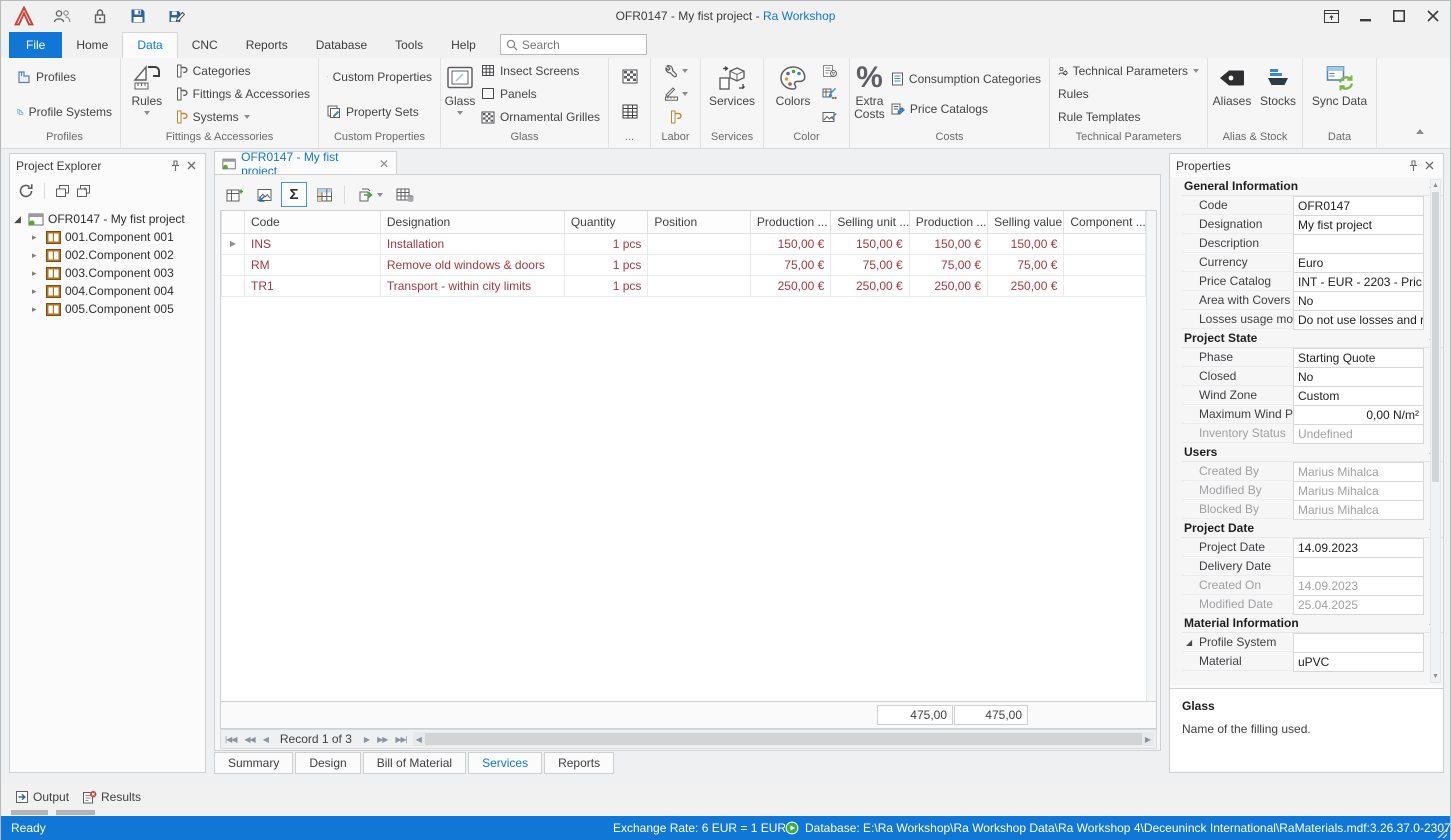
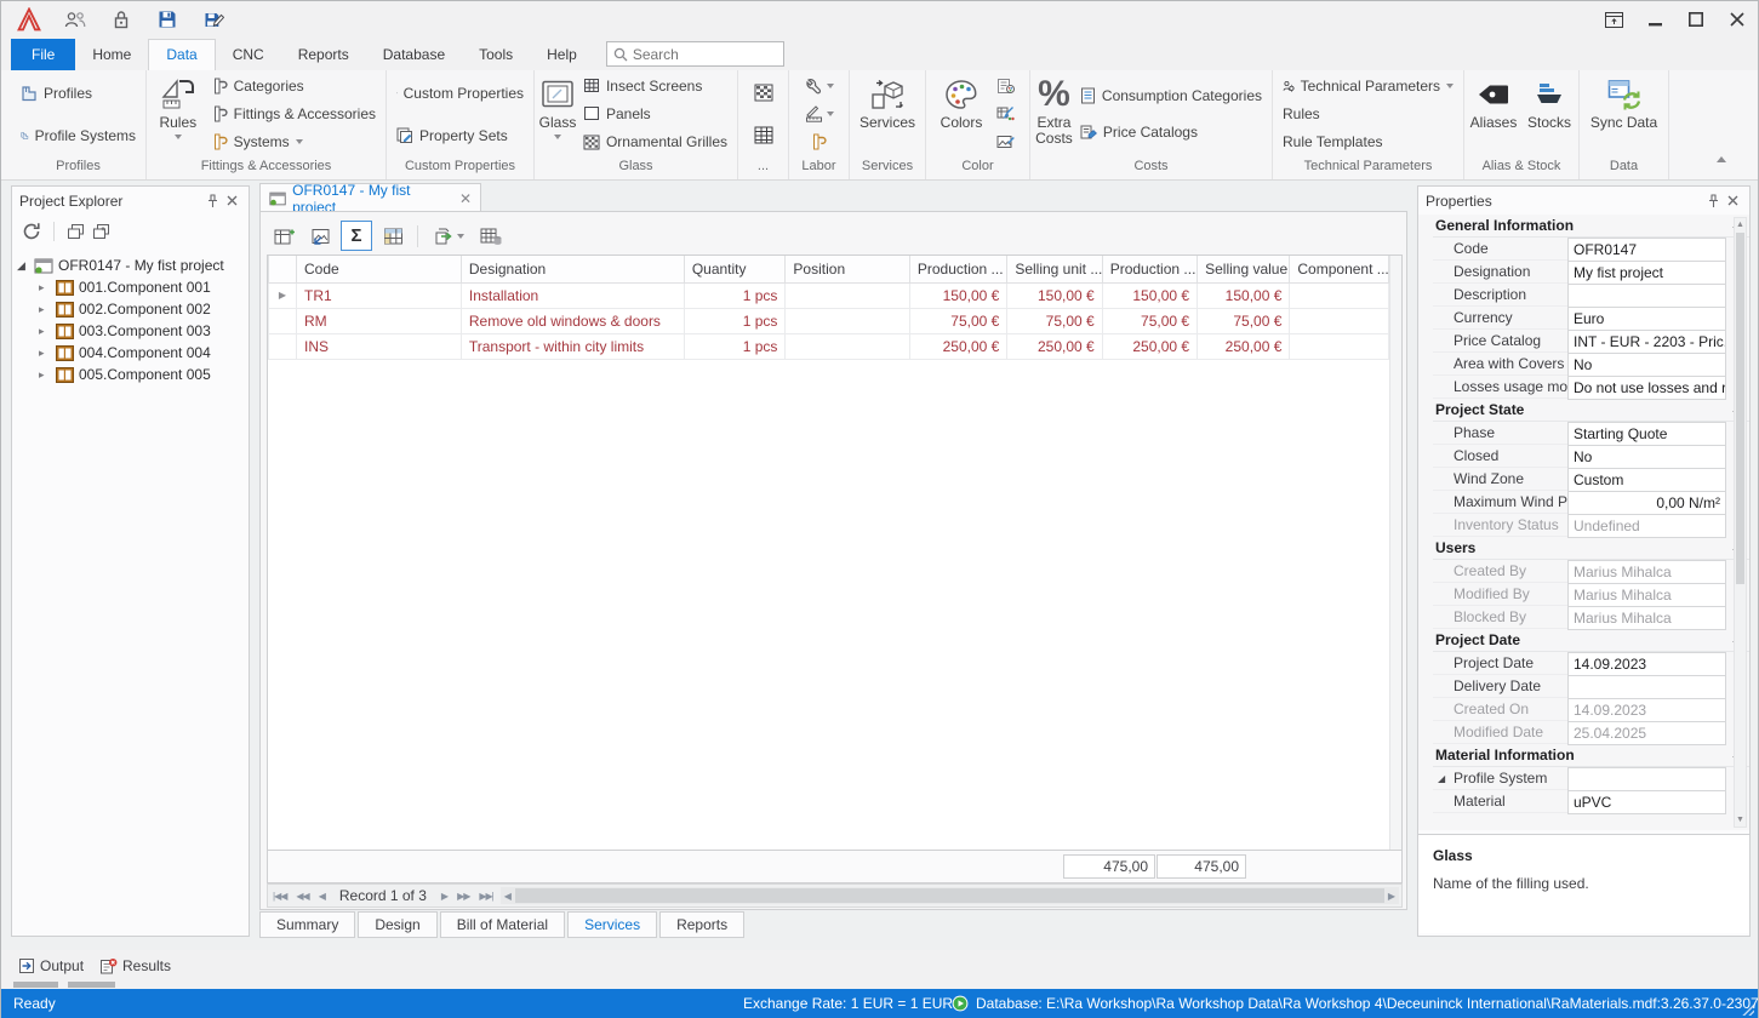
- OFR0147 - My fist project - Ra Workshop
  File
  Home
  Data
  CNC
  Reports
  Database
  Tools
  Help
  Search
  Profiles
  Profile Systems
  Profiles
  Rules
  Categories
  Fittings & Accessories
  Systems
  Fittings & Accessories
  Custom Properties
  Property Sets
  Custom Properties
  Glass
  Insect Screens
  Panels
  Ornamental Grilles
  Glass
  ...
  Labor
  Services
  Services
  Colors
  Color
  %
  Extra
  Costs
  Consumption Categories
  Price Catalogs
  Costs
  Technical Parameters
  Rules
  Rule Templates
  Technical Parameters
  Aliases
  Stocks
  Alias & Stock
  Sync Data
  Data
  Project Explorer
  ◢
  OFR0147 - My fist project
  ▸
  001.Component 001
  ▸
  002.Component 002
  ▸
  003.Component 003
  ▸
  004.Component 004
  ▸
  005.Component 005
  OFR0147 - My fist project
  ✕
  Σ
  	Code	Designation	Quantity	Position	Production ...	Selling unit ...	Production ...	Selling value	Component ...
- ▶	INS	Installation	1 pcs		150,00 €	150,00 €	150,00 €	150,00 €
+ ▶	TR1	Installation	1 pcs		150,00 €	150,00 €	150,00 €	150,00 €
  	RM	Remove old windows & doors	1 pcs		75,00 €	75,00 €	75,00 €	75,00 €
- 	TR1	Transport - within city limits	1 pcs		250,00 €	250,00 €	250,00 €	250,00 €
+ 	INS	Transport - within city limits	1 pcs		250,00 €	250,00 €	250,00 €	250,00 €
  475,00
  475,00
  |◀◀
  ◀◀
  ◀
  Record 1 of 3
  ▶
  ▶▶
  ▶▶|
  ◀
  ▶
  Summary
  Design
  Bill of Material
  Services
  Reports
  Properties
  General Information
  Code
  OFR0147
  Designation
  My fist project
  Description
  Currency
  Euro
  Price Catalog
  INT - EUR - 2203 - Pric.
  Area with Covers
  No
  Losses usage mo
  Do not use losses and r
  Project State
  Phase
  Starting Quote
  Closed
  No
  Wind Zone
  Custom
  Maximum Wind P
  0,00 N/m²
  Inventory Status
  Undefined
  Users
  Created By
  Marius Mihalca
  Modified By
  Marius Mihalca
  Blocked By
  Marius Mihalca
  Project Date
  Project Date
  14.09.2023
  Delivery Date
  Created On
  14.09.2023
  Modified Date
  25.04.2025
  Material Information
  ◢
  Profile System
  Material
  uPVC
  Glass
  Name of the filling used.
  Output
  Results
  Ready
- Exchange Rate: 6 EUR = 1 EUR
+ Exchange Rate: 1 EUR = 1 EUR
  Database: E:\Ra Workshop\Ra Workshop Data\Ra Workshop 4\Deceuninck International\RaMaterials.mdf:3.26.37.0-237
